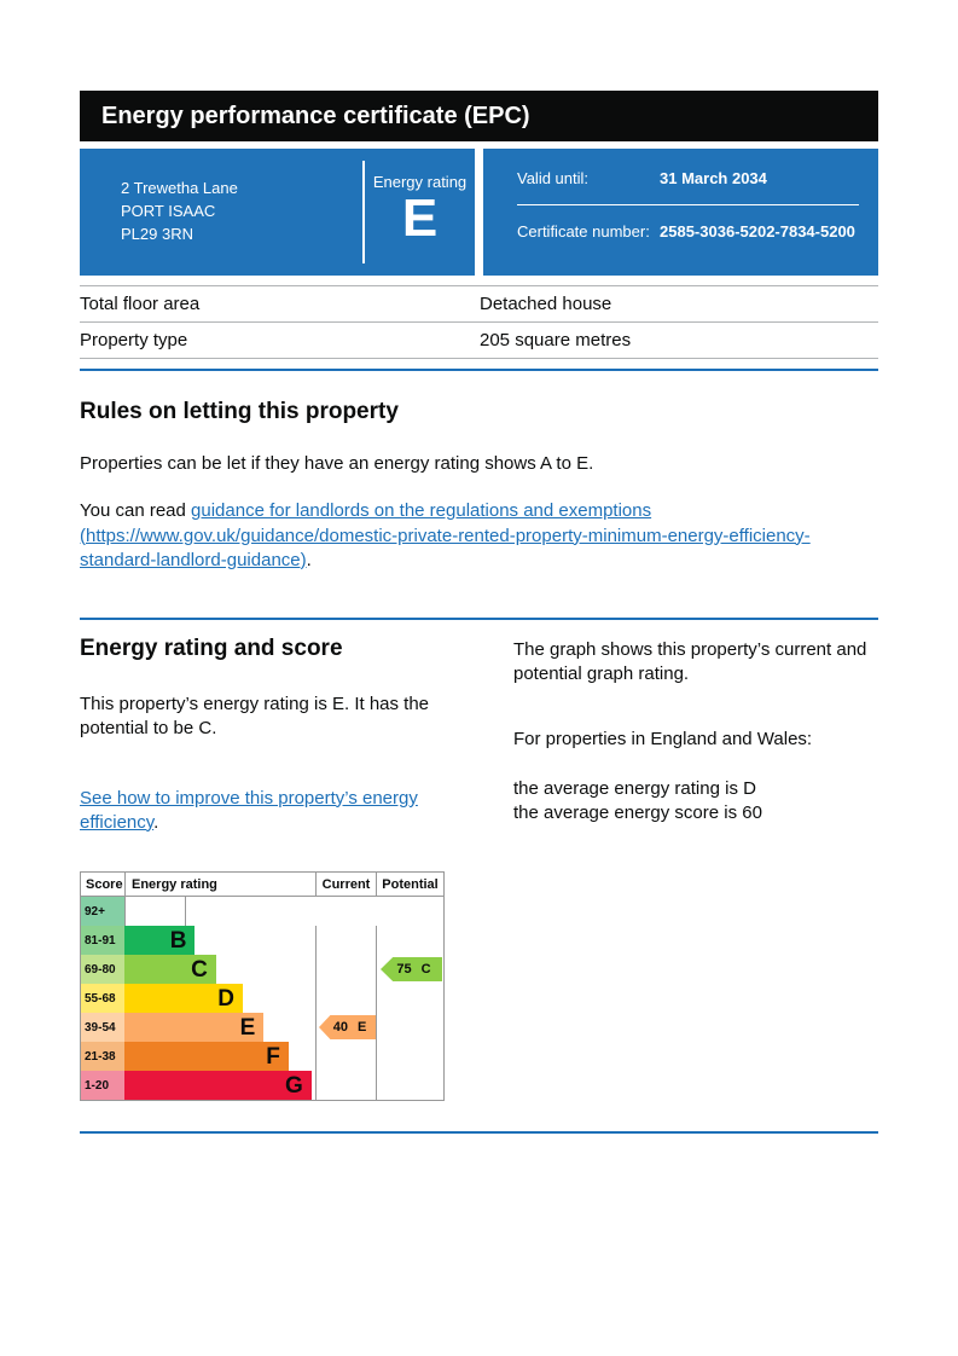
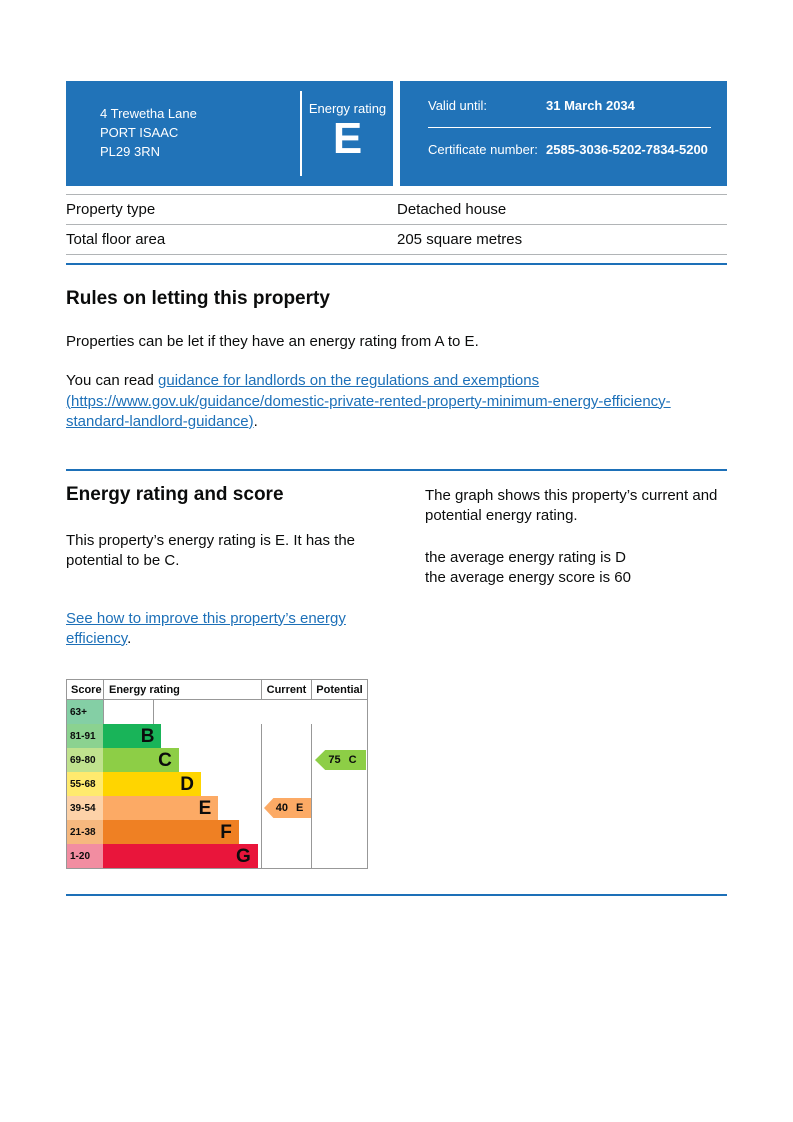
- Energy performance certificate (EPC)
- 2 Trewetha Lane
+ 4 Trewetha Lane
  PORT ISAAC
  PL29 3RN
  Energy rating
  E
  Valid until:
  31 March 2034
  Certificate number:
  2585-3036-5202-7834-5200
- Total floor area
+ Property type
  Detached house
- Property type
+ Total floor area
  205 square metres
  Rules on letting this property
- Properties can be let if they have an energy rating shows A to E.
+ Properties can be let if they have an energy rating from A to E.
  You can read guidance for landlords on the regulations and exemptions (https://www.gov.uk/guidance/domestic-private-rented-property-minimum-energy-efficiency-standard-landlord-guidance).
  Energy rating and score
  This property’s energy rating is E. It has the potential to be C.
  See how to improve this property’s energy efficiency.
  Score
  Energy rating
  Current
  Potential
- 92+
+ 63+
  81-91
  B
  69-80
  C
  75
  C
  55-68
  D
  39-54
  E
  40
  E
  21-38
  F
  1-20
  G
- The graph shows this property’s current and potential graph rating.
+ The graph shows this property’s current and potential energy rating.
- For properties in England and Wales:
  the average energy rating is D
  the average energy score is 60
